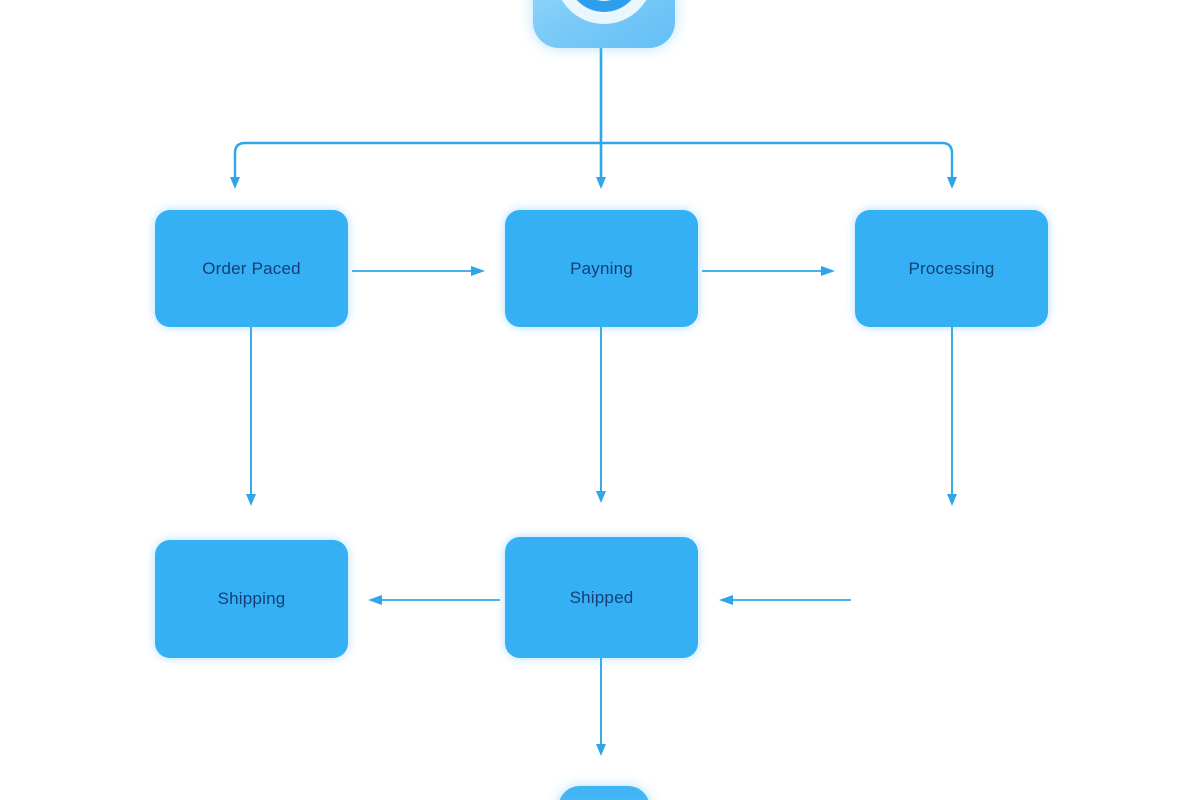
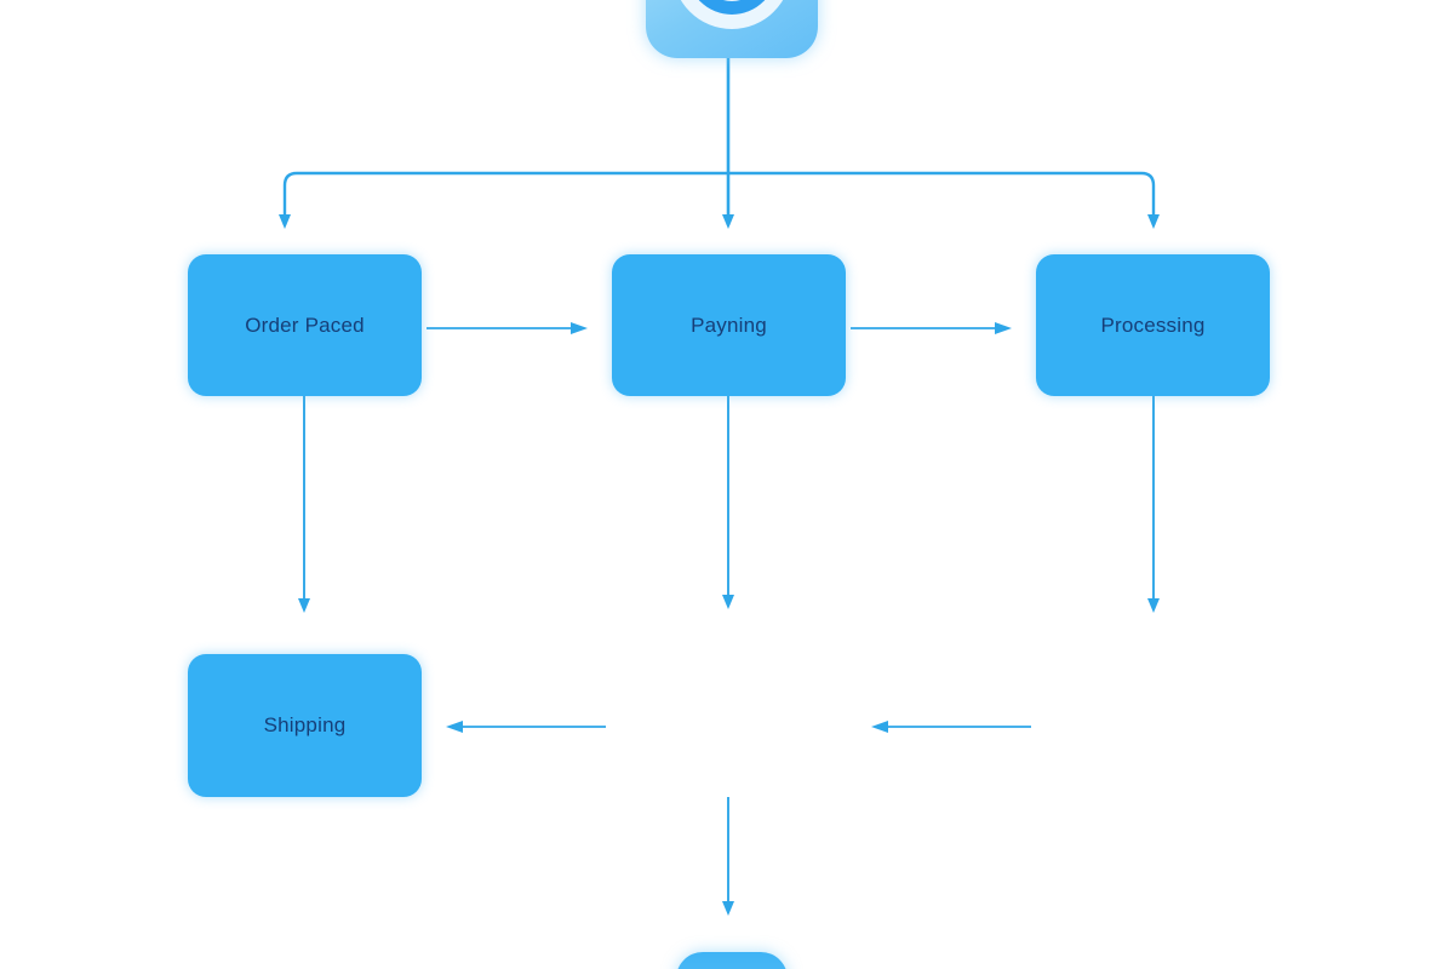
  Order Paced
  Payning
  Processing
  Shipping
- Shipped
